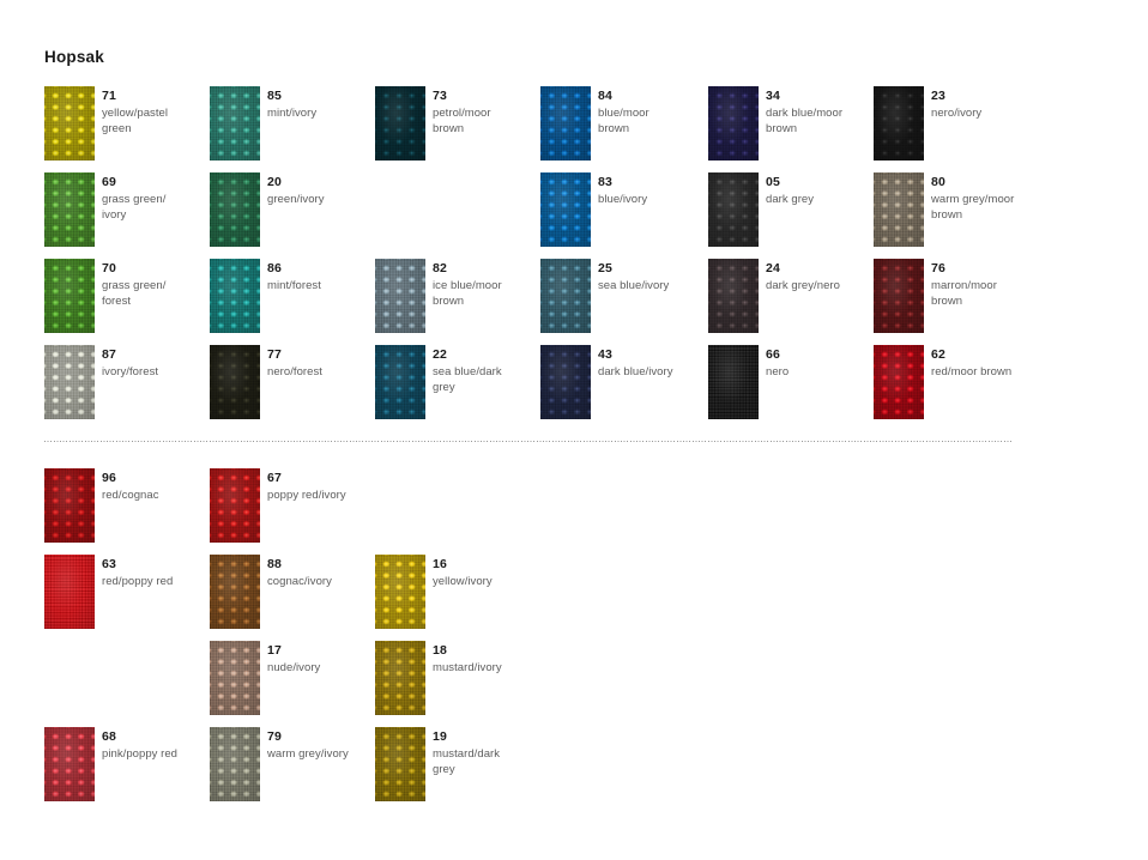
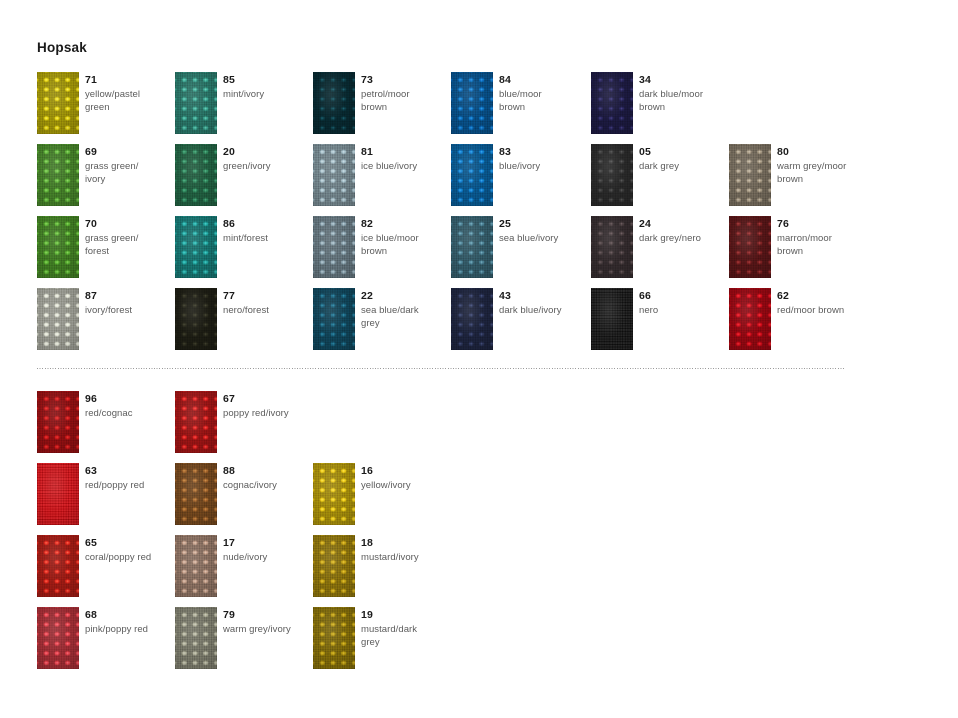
  Hopsak
  71
  yellow/pastel
  green
  85
  mint/ivory
  73
  petrol/moor
  brown
  84
  blue/moor
  brown
  34
  dark blue/moor
  brown
- 23
- nero/ivory
  69
  grass green/
  ivory
  20
  green/ivory
+ 81
+ ice blue/ivory
  83
  blue/ivory
  05
  dark grey
  80
  warm grey/moor
  brown
  70
  grass green/
  forest
  86
  mint/forest
  82
  ice blue/moor
  brown
  25
  sea blue/ivory
  24
  dark grey/nero
  76
  marron/moor
  brown
  87
  ivory/forest
  77
  nero/forest
  22
  sea blue/dark
  grey
  43
  dark blue/ivory
  66
  nero
  62
  red/moor brown
  96
  red/cognac
  67
  poppy red/ivory
  63
  red/poppy red
  88
  cognac/ivory
  16
  yellow/ivory
+ 65
+ coral/poppy red
  17
  nude/ivory
  18
  mustard/ivory
  68
  pink/poppy red
  79
  warm grey/ivory
  19
  mustard/dark
  grey
